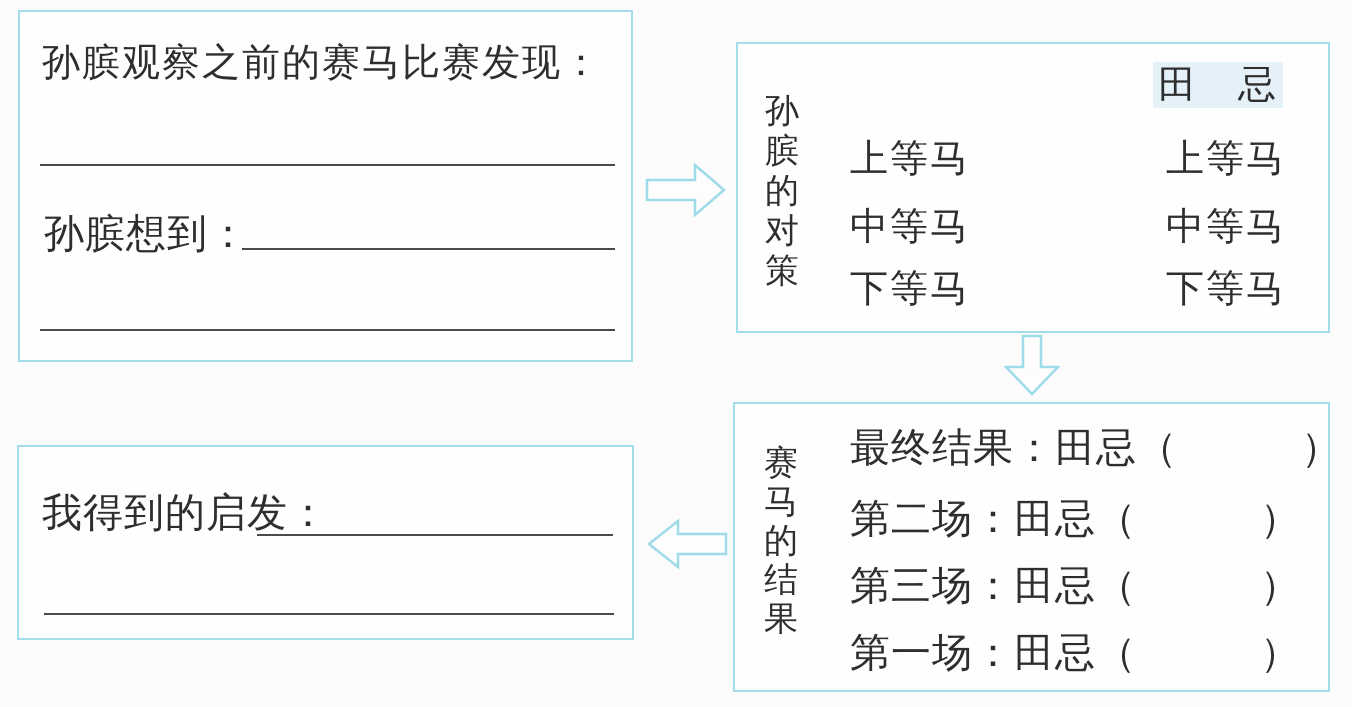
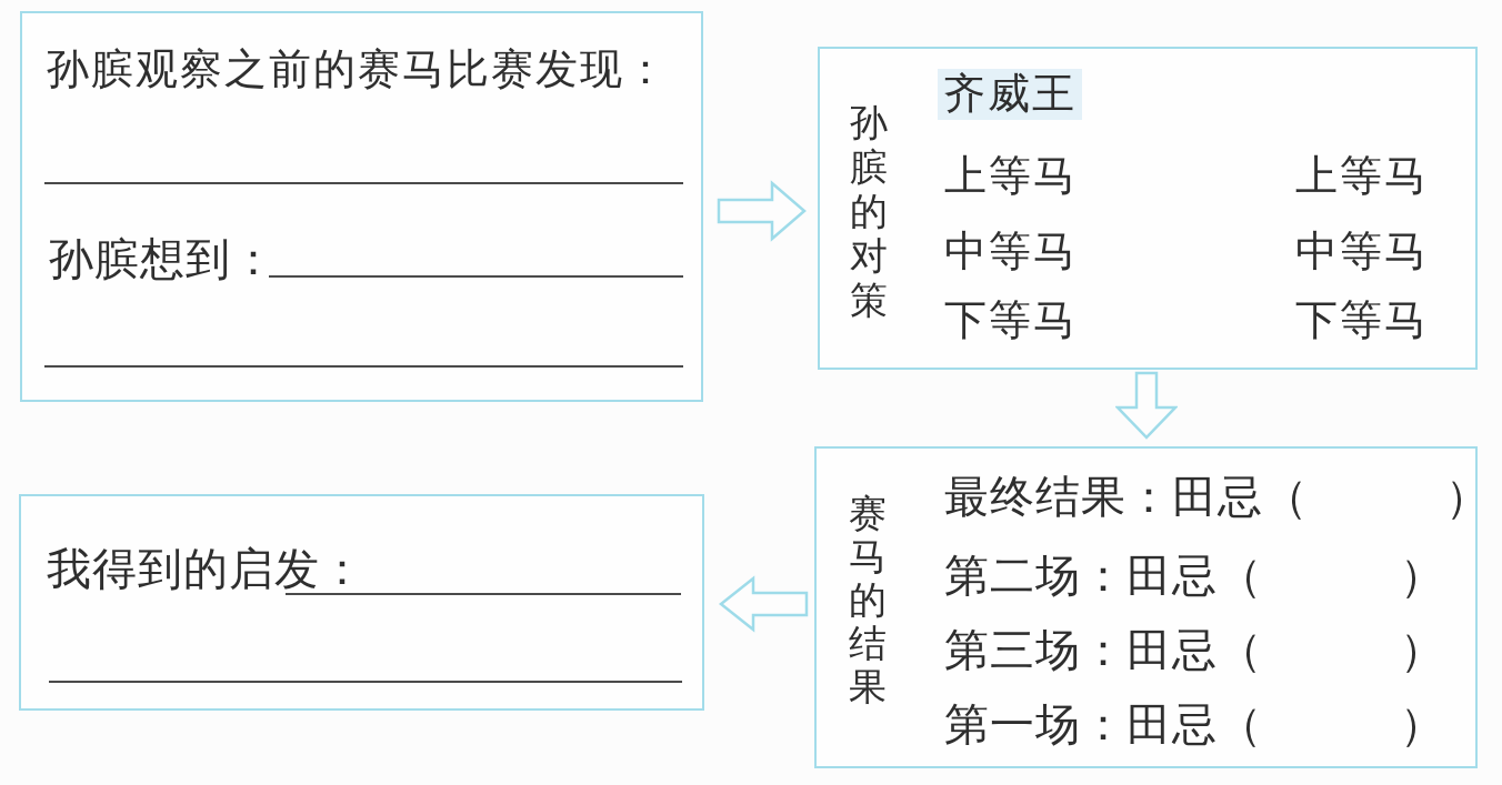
  孙膑观察之前的赛马比赛发现：
  孙膑想到：
  孙膑的对策
+ 齐威王
  上等马
  中等马
  下等马
- 田 忌
  上等马
  中等马
  下等马
  赛马的结果
  最终结果：田忌（ ）
  第二场：田忌（ ）
  第三场：田忌（ ）
  第一场：田忌（ ）
  我得到的启发：
